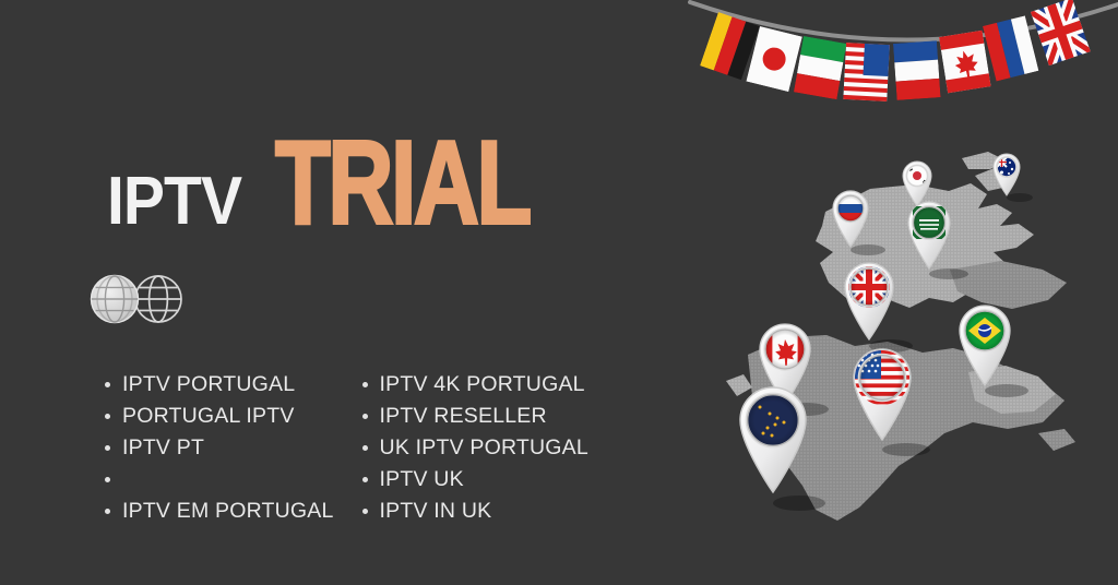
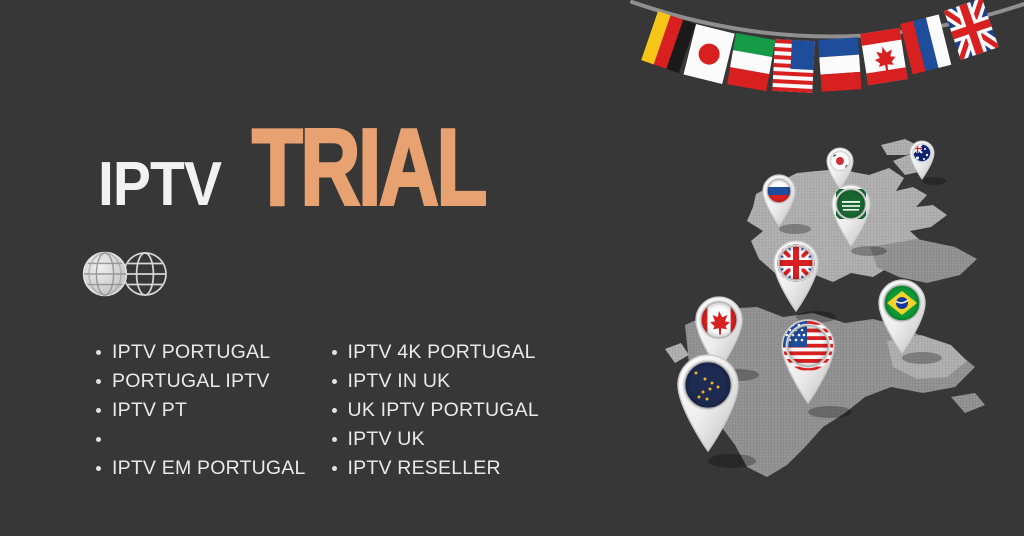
  IPTV
  TRIAL
  IPTV PORTUGAL
  PORTUGAL IPTV
  IPTV PT
  IPTV EM PORTUGAL
  IPTV 4K PORTUGAL
- IPTV RESELLER
+ IPTV IN UK
  UK IPTV PORTUGAL
  IPTV UK
- IPTV IN UK
+ IPTV RESELLER
